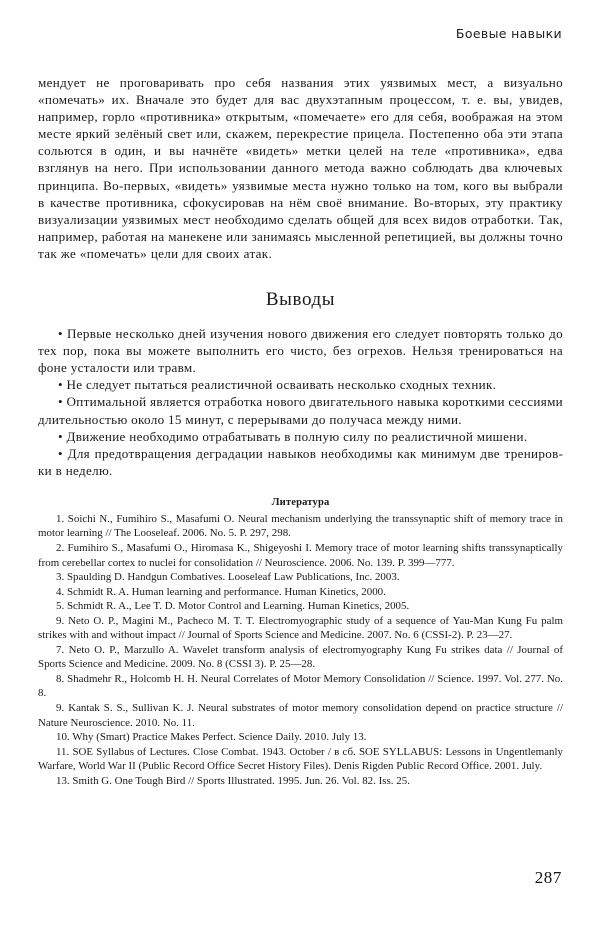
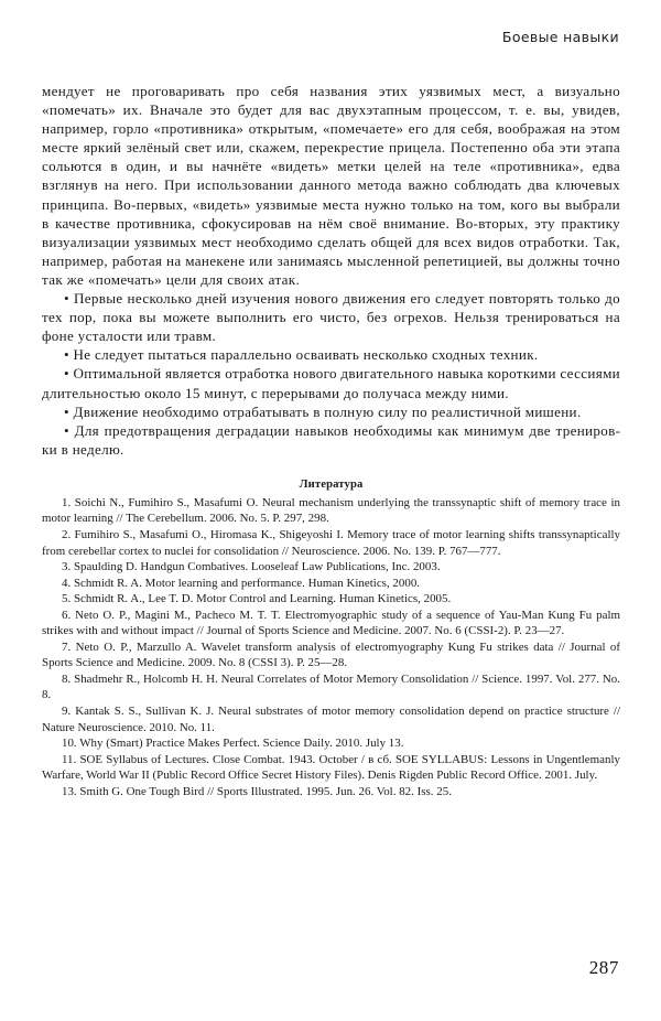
  Боевые навыки
  мендует не проговаривать про себя названия этих уязвимых мест, а визуально «помечать» их. Вначале это будет для вас двухэтапным процессом, т. е. вы, уви­дев, например, горло «противника» открытым, «помечаете» его для себя, воо­бражая на этом месте яркий зелёный свет или, скажем, перекрестие прицела. Постепенно оба эти этапа сольются в один, и вы начнёте «видеть» метки целей на теле «противника», едва взглянув на него. При использовании данного ме­тода важно соблюдать два ключевых принципа. Во-первых, «видеть» уязвимые места нужно только на том, кого вы выбрали в качестве противника, сфоку­сировав на нём своё внимание. Во-вторых, эту практику визуализации уязви­мых мест необходимо сделать общей для всех видов отработки. Так, например, работая на манекене или занимаясь мысленной репетицией, вы должны точно так же «помечать» цели для своих атак.
- Выводы
  • Первые несколько дней изучения нового движения его следует повторять только до тех пор, пока вы можете выполнить его чисто, без огрехов. Нельзя тренироваться на фоне усталости или травм.
- • Не следует пытаться реалистичной осваивать несколько сходных техник.
+ • Не следует пытаться параллельно осваивать несколько сходных техник.
  • Оптимальной является отработка нового двигательного навыка короткими сессия­ми длительностью около 15 минут, с перерывами до получаса между ними.
  • Движение необходимо отрабатывать в полную силу по реалистичной мишени.
  • Для предотвращения деградации навыков необходимы как минимум две трениров­и в неделю.
  Литература
- 1. Soichi N., Fumihiro S., Masafumi O. Neural mechanism underlying the transsynaptic shift of memory trace in motor learning // The Looseleaf. 2006. No. 5. P. 297, 298.
+ 1. Soichi N., Fumihiro S., Masafumi O. Neural mechanism underlying the transsynaptic shift of memory trace in motor learning // The Cerebellum. 2006. No. 5. P. 297, 298.
- 2. Fumihiro S., Masafumi O., Hiromasa K., Shigeyoshi I. Memory trace of motor learning shifts transsynaptically from cerebellar cortex to nuclei for consolidation // Neuroscience. 2006. No. 139. P. 399—777.
+ 2. Fumihiro S., Masafumi O., Hiromasa K., Shigeyoshi I. Memory trace of motor learning shifts transsynaptically from cerebellar cortex to nuclei for consolidation // Neuroscience. 2006. No. 139. P. 767—777.
  3. Spaulding D. Handgun Combatives. Looseleaf Law Publications, Inc. 2003.
- 4. Schmidt R. A. Human learning and performance. Human Kinetics, 2000.
+ 4. Schmidt R. A. Motor learning and performance. Human Kinetics, 2000.
  5. Schmidt R. A., Lee T. D. Motor Control and Learning. Human Kinetics, 2005.
- 9. Neto O. P., Magini M., Pacheco M. T. T. Electromyographic study of a sequence of Yau-Man Kung Fu palm strikes with and without impact // Journal of Sports Science and Medicine. 2007. No. 6 (CSSI-2). P. 23—27.
+ 6. Neto O. P., Magini M., Pacheco M. T. T. Electromyographic study of a sequence of Yau-Man Kung Fu palm strikes with and without impact // Journal of Sports Science and Medicine. 2007. No. 6 (CSSI-2). P. 23—27.
  7. Neto O. P., Marzullo A. Wavelet transform analysis of electromyography Kung Fu strikes data // Journal of Sports Science and Medicine. 2009. No. 8 (CSSI 3). P. 25—28.
  8. Shadmehr R., Holcomb H. H. Neural Correlates of Motor Memory Consolidation // Science. 1997. Vol. 277. No. 8.
  9. Kantak S. S., Sullivan K. J. Neural substrates of motor memory consolidation depend on practice structure // Nature Neuroscience. 2010. No. 11.
  10. Why (Smart) Practice Makes Perfect. Science Daily. 2010. July 13.
  11. SOE Syllabus of Lectures. Close Combat. 1943. October / в сб. SOE SYLLABUS: Lessons in Ungentlemanly Warfare, World War II (Public Record Office Secret History Files). Denis Rigden Public Record Office. 2001. July.
  13. Smith G. One Tough Bird // Sports Illustrated. 1995. Jun. 26. Vol. 82. Iss. 25.
  287
